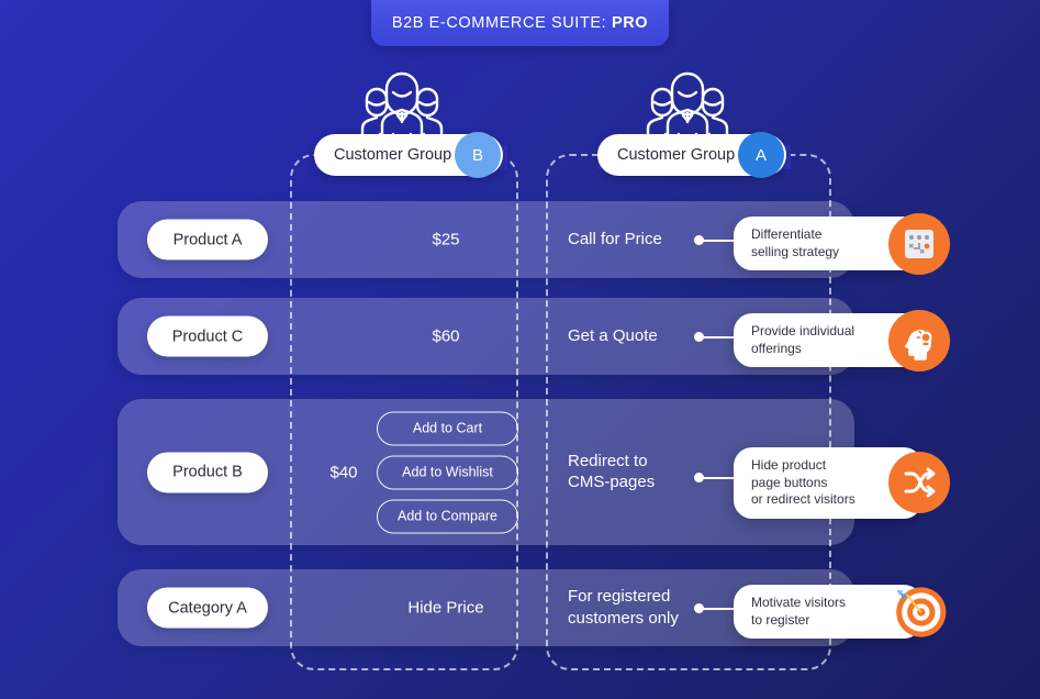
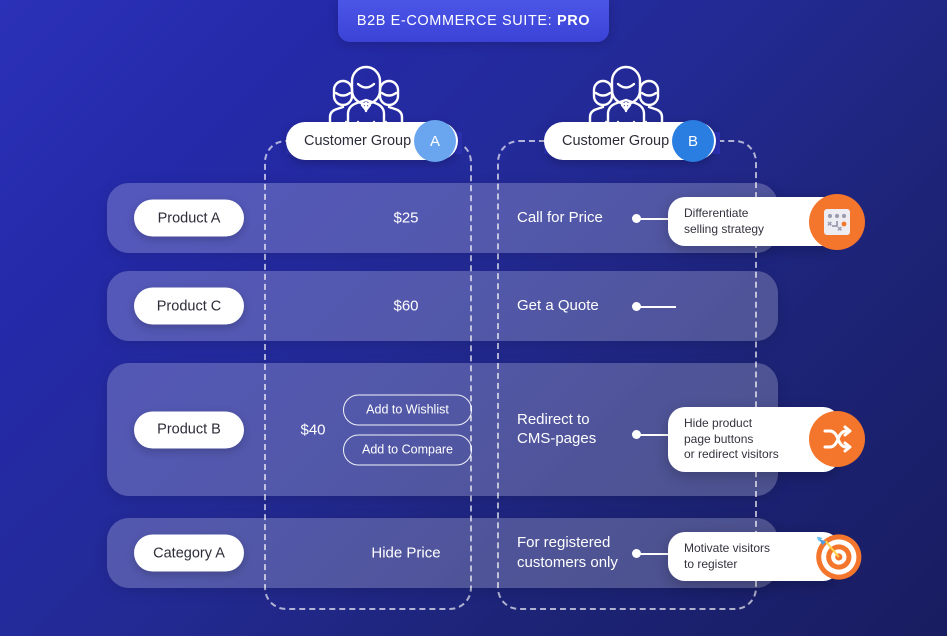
  B2B E-COMMERCE SUITE: PRO
  Customer Group
- B
+ A
  Customer Group
- A
+ B
  Product A
  $25
  Call for Price
  Differentiate
  selling strategy
  Product C
  $60
  Get a Quote
- Provide individual
- offerings
  Product B
  $40
- Add to Cart
  Add to Wishlist
  Add to Compare
  Redirect to
  CMS-pages
  Hide product
  page buttons
  or redirect visitors
  Category A
  Hide Price
  For registered
  customers only
  Motivate visitors
  to register
